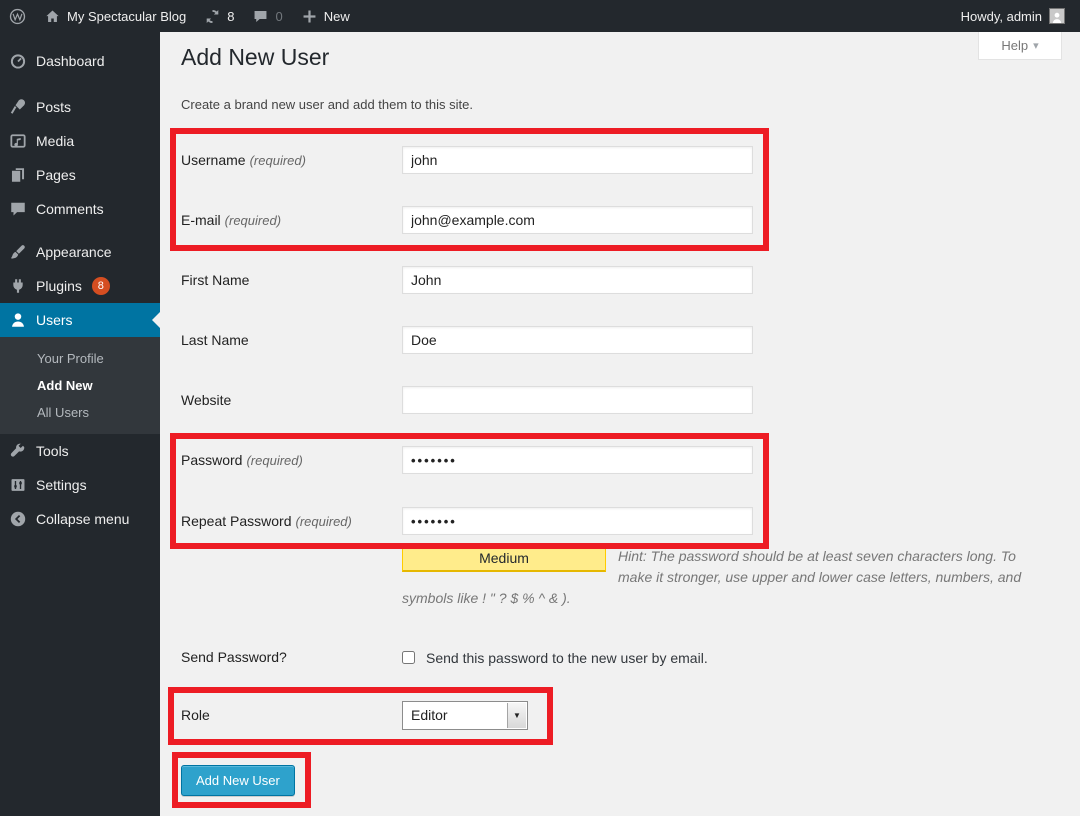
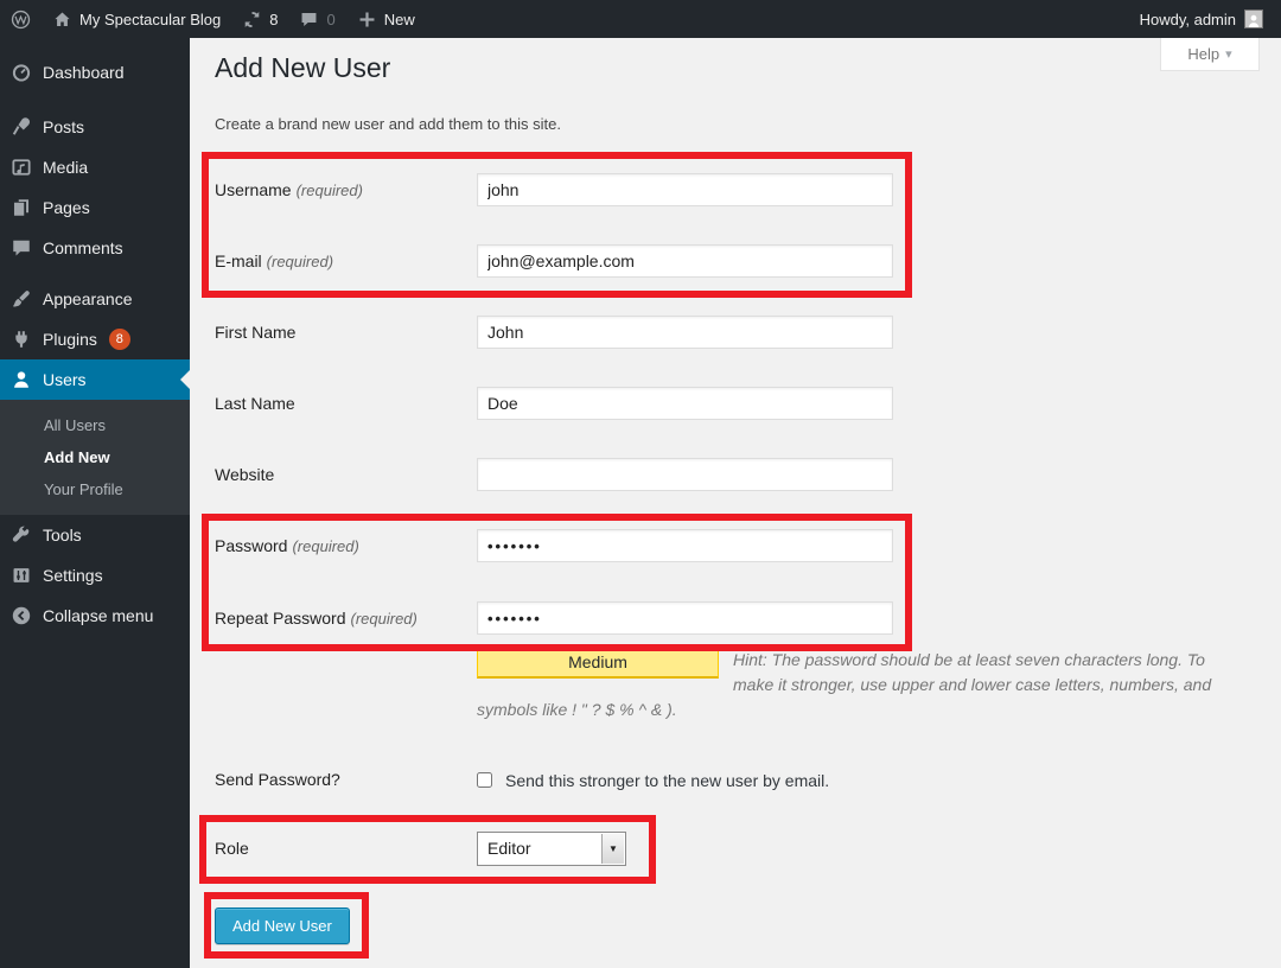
  My Spectacular Blog
  8
  0
  New
  Howdy, admin
  Dashboard
  Posts
  Media
  Pages
  Comments
  Appearance
  Plugins 8
  Users
- Your Profile
+ All Users
  Add New
- All Users
+ Your Profile
  Tools
  Settings
  Collapse menu
  Help
  Add New User
  Create a brand new user and add them to this site.
  Username (required)
  john
  E-mail (required)
  john@example.com
  First Name
  John
  Last Name
  Doe
  Website
  Password (required)
  •••••••
  Repeat Password (required)
  •••••••
  Medium
  Hint: The password should be at least seven characters long. To make it stronger, use upper and lower case letters, numbers, and symbols like ! " ? $ % ^ & ).
  Send Password?
- Send this password to the new user by email.
+ Send this stronger to the new user by email.
  Role
  Editor
  Add New User
